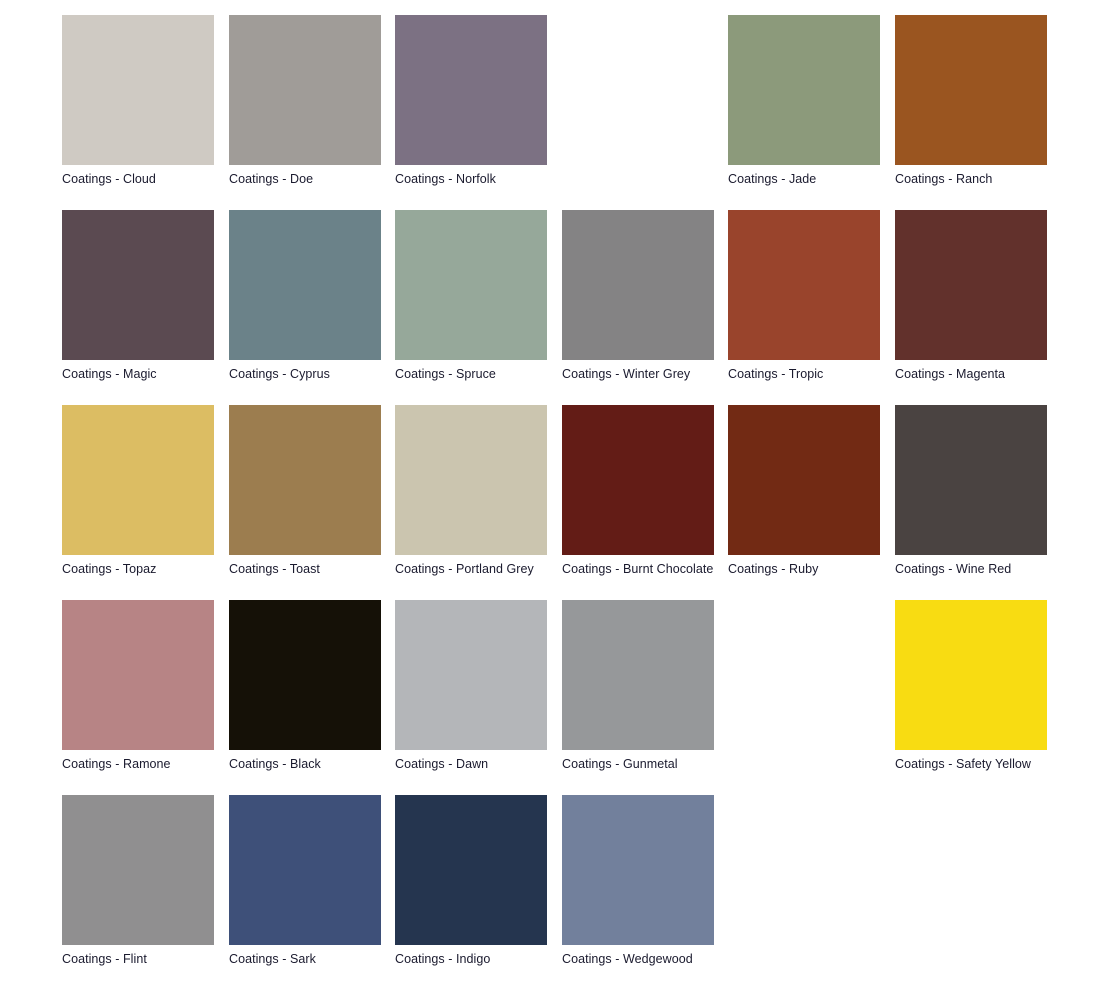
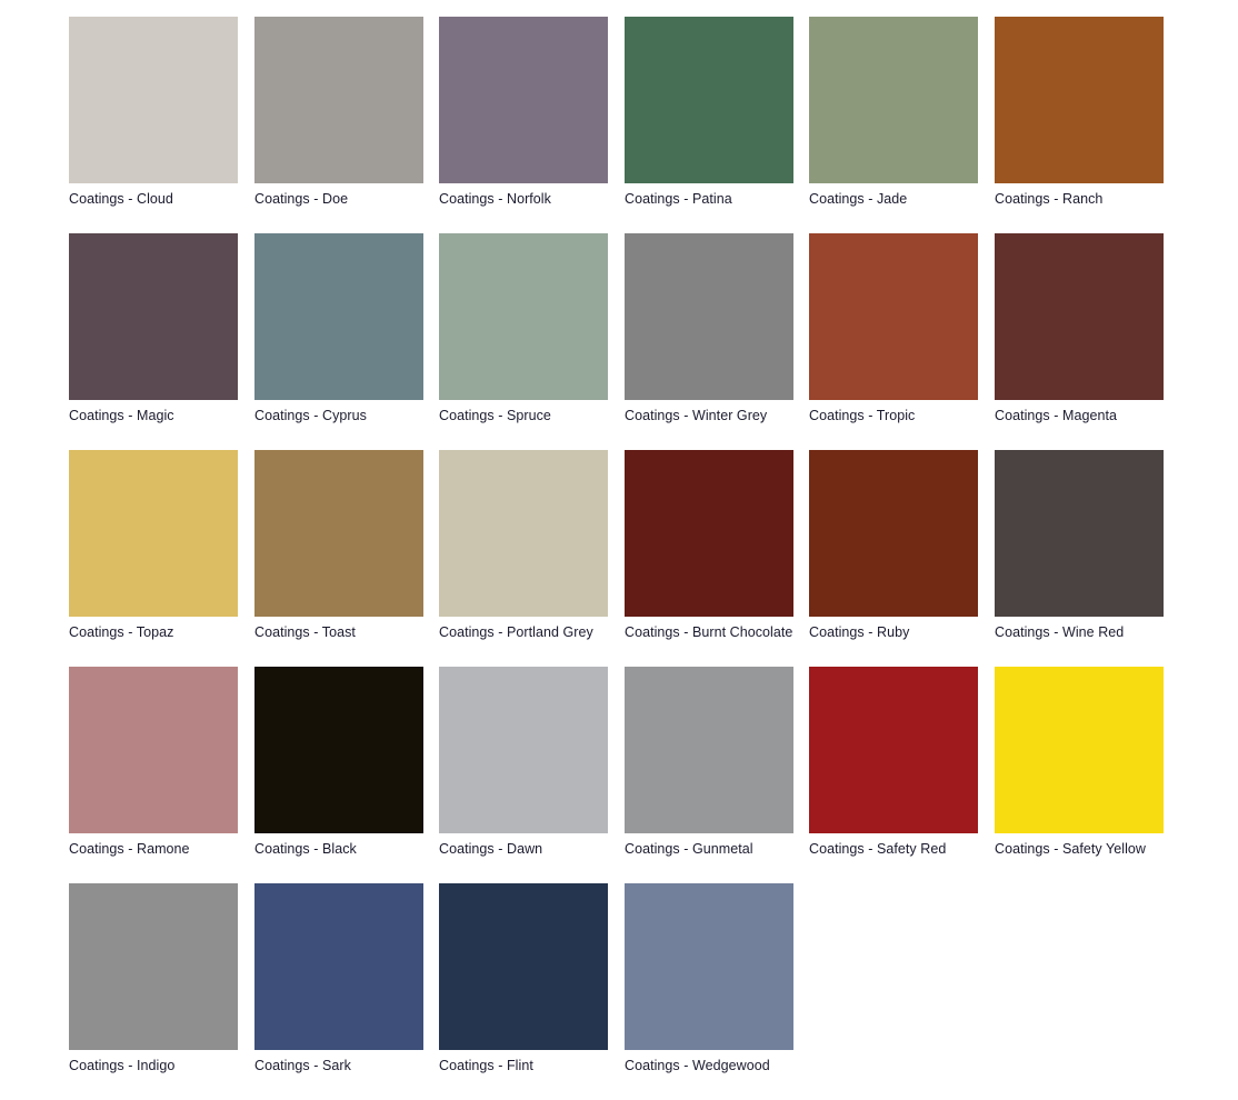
  Coatings - Cloud
  Coatings - Doe
  Coatings - Norfolk
+ Coatings - Patina
  Coatings - Jade
  Coatings - Ranch
  Coatings - Magic
  Coatings - Cyprus
  Coatings - Spruce
  Coatings - Winter Grey
  Coatings - Tropic
  Coatings - Magenta
  Coatings - Topaz
  Coatings - Toast
  Coatings - Portland Grey
  Coatings - Burnt Chocolate
  Coatings - Ruby
  Coatings - Wine Red
  Coatings - Ramone
  Coatings - Black
  Coatings - Dawn
  Coatings - Gunmetal
+ Coatings - Safety Red
  Coatings - Safety Yellow
- Coatings - Flint
+ Coatings - Indigo
  Coatings - Sark
- Coatings - Indigo
+ Coatings - Flint
  Coatings - Wedgewood
